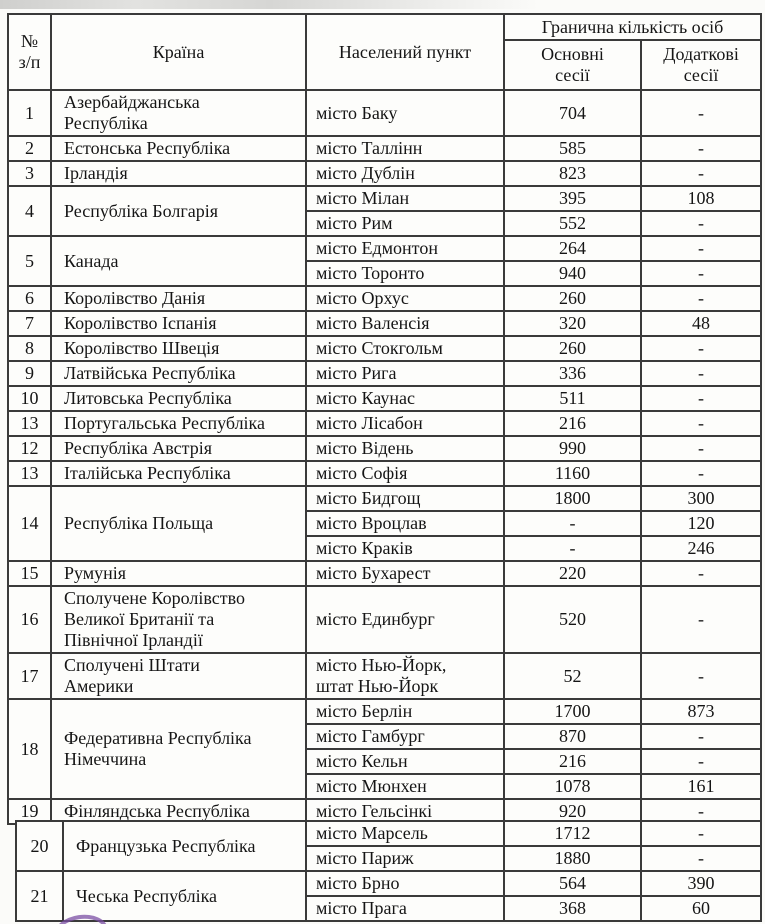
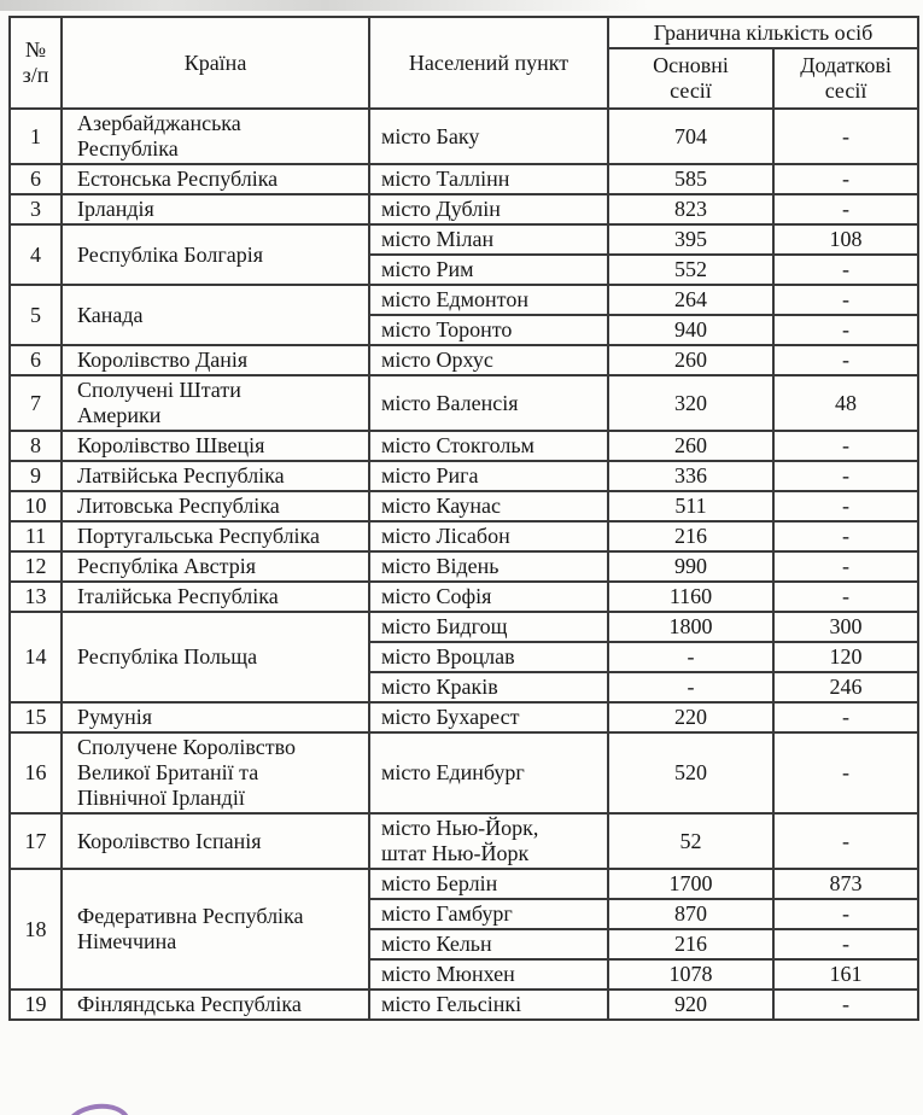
  № з/п	Країна	Населений пункт	Гранична кількість осіб
  Основні сесії	Додаткові сесії
  1	Азербайджанська Республіка	місто Баку	704	-
- 2	Естонська Республіка	місто Таллінн	585	-
+ 6	Естонська Республіка	місто Таллінн	585	-
  3	Ірландія	місто Дублін	823	-
  4	Республіка Болгарія	місто Мілан	395	108
  місто Рим	552	-
  5	Канада	місто Едмонтон	264	-
  місто Торонто	940	-
  6	Королівство Данія	місто Орхус	260	-
- 7	Королівство Іспанія	місто Валенсія	320	48
+ 7	Сполучені Штати Америки	місто Валенсія	320	48
  8	Королівство Швеція	місто Стокгольм	260	-
  9	Латвійська Республіка	місто Рига	336	-
  10	Литовська Республіка	місто Каунас	511	-
- 13	Португальська Республіка	місто Лісабон	216	-
+ 11	Португальська Республіка	місто Лісабон	216	-
  12	Республіка Австрія	місто Відень	990	-
  13	Італійська Республіка	місто Софія	1160	-
  14	Республіка Польща	місто Бидгощ	1800	300
  місто Вроцлав	-	120
  місто Краків	-	246
  15	Румунія	місто Бухарест	220	-
  16	Сполучене Королівство Великої Британії та Північної Ірландії	місто Единбург	520	-
- 17	Сполучені Штати Америки	місто Нью-Йорк, штат Нью-Йорк	52	-
+ 17	Королівство Іспанія	місто Нью-Йорк, штат Нью-Йорк	52	-
  18	Федеративна Республіка Німеччина	місто Берлін	1700	873
  місто Гамбург	870	-
  місто Кельн	216	-
  місто Мюнхен	1078	161
  19	Фінляндська Республіка	місто Гельсінкі	920	-
- 20	Французька Республіка	місто Марсель	1712	-
- місто Париж	1880	-
- 21	Чеська Республіка	місто Брно	564	390
- місто Прага	368	60
